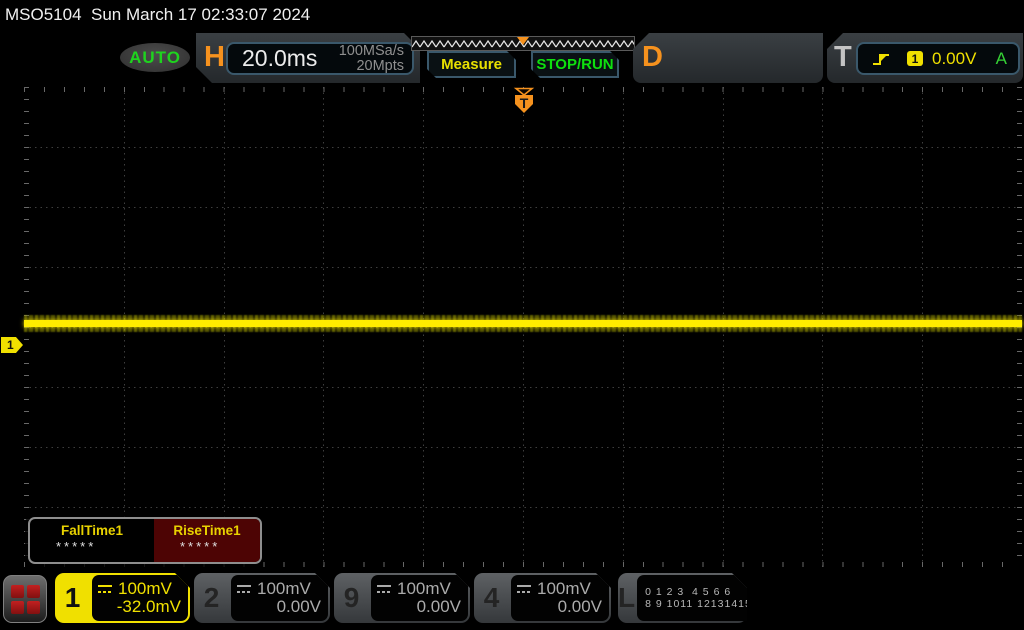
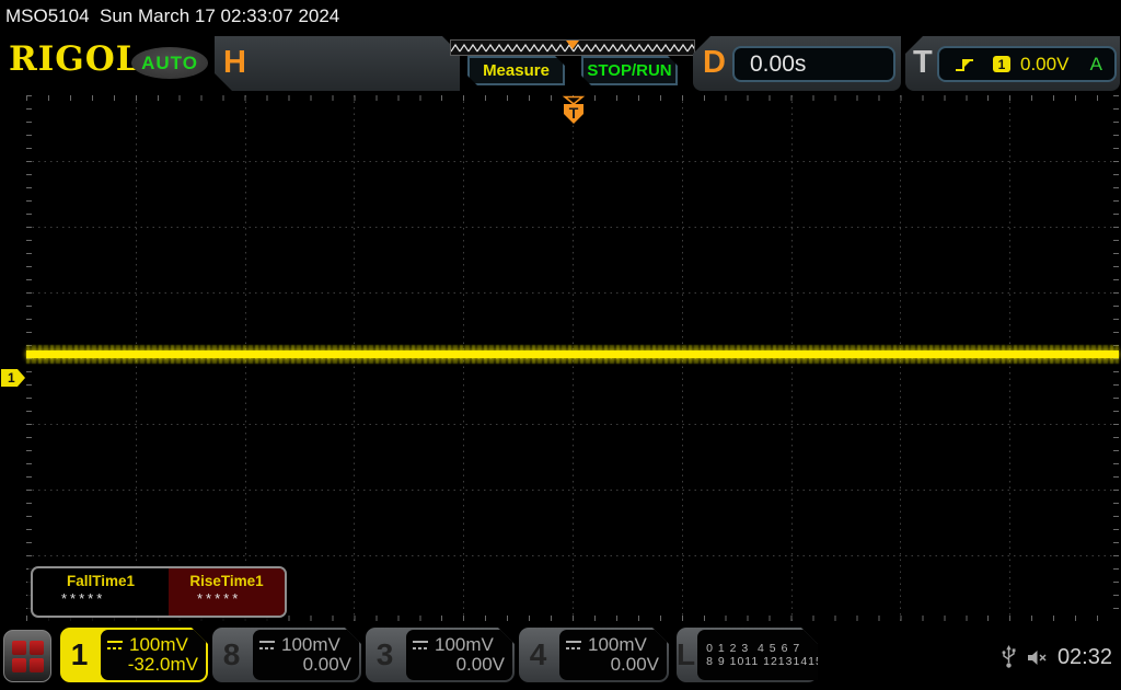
  MSO5104 Sun March 17 02:33:07 2024
+ RIGOL
  AUTO
  H
- 20.0ms
- 100MSa/s
- 20Mpts
  Measure
  STOP/RUN
  D
+ 0.00s
  T
  1
  0.00V
  A
  T
  1
  FallTime1
  *****
  RiseTime1
  *****
  1
  100mV
  -32.0mV
- 2
+ 8
  100mV
  0.00V
- 9
+ 3
  100mV
  0.00V
  4
  100mV
  0.00V
  L
- 0 1 2 3 4 5 6 6
+ 0 1 2 3 4 5 6 7
  8 9 1011 1213141
+ 02:32
